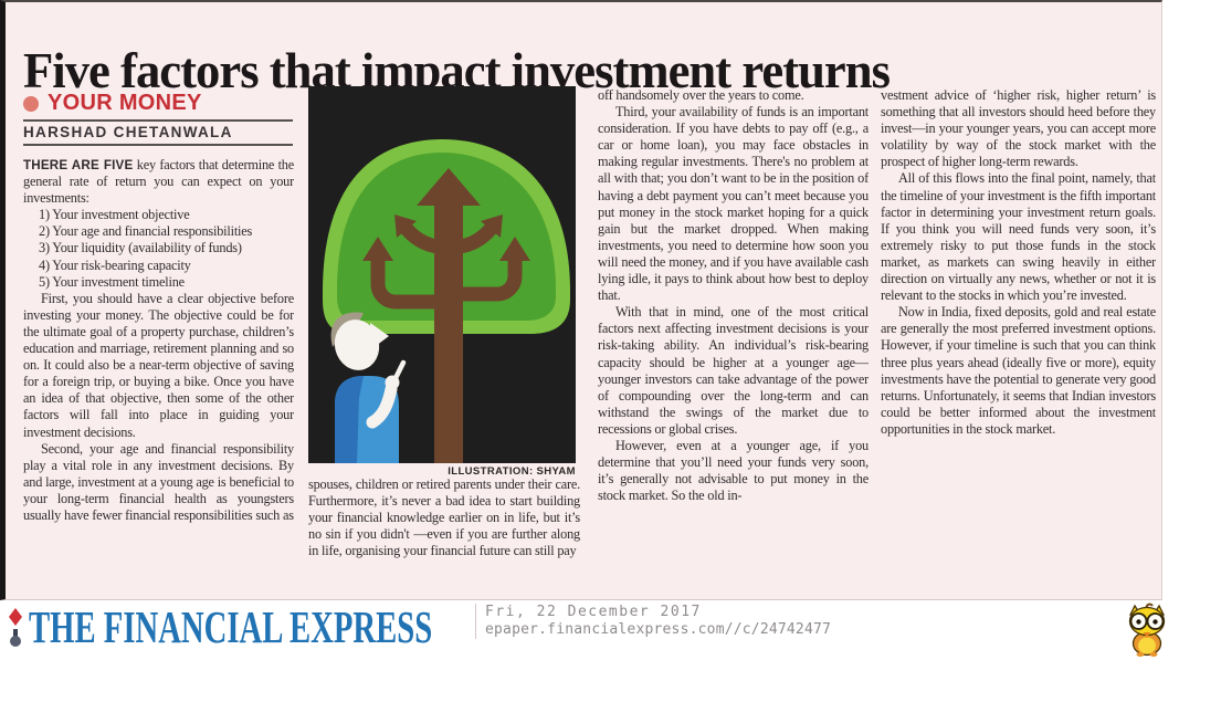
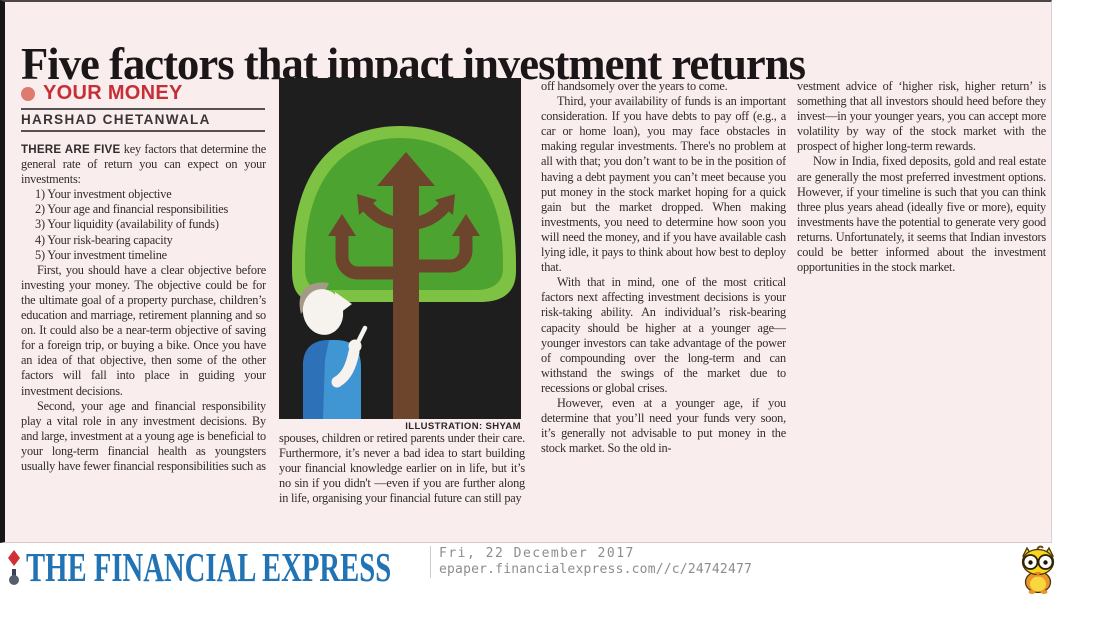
  Five factors that impact investment returns
  YOUR MONEY
  HARSHAD CHETANWALA
  THERE ARE FIVE key factors that determine the general rate of return you can expect on your investments:
  1) Your investment objective
  2) Your age and financial responsibilities
  3) Your liquidity (availability of funds)
  4) Your risk-bearing capacity
  5) Your investment timeline
  First, you should have a clear objective before investing your money. The objective could be for the ultimate goal of a property purchase, children’s education and marriage, retirement planning and so on. It could also be a near-term objective of saving for a foreign trip, or buying a bike. Once you have an idea of that objective, then some of the other factors will fall into place in guiding your investment decisions.
  Second, your age and financial responsibility play a vital role in any investment decisions. By and large, investment at a young age is beneficial to your long-term financial health as youngsters usually have fewer financial responsibilities such as
  ILLUSTRATION: SHYAM
  spouses, children or retired parents under their care. Furthermore, it’s never a bad idea to start building your financial knowledge earlier on in life, but it’s no sin if you didn't —even if you are further along in life, organising your financial future can still pay
  off handsomely over the years to come.
  Third, your availability of funds is an important consideration. If you have debts to pay off (e.g., a car or home loan), you may face obstacles in making regular investments. There's no problem at all with that; you don’t want to be in the position of having a debt payment you can’t meet because you put money in the stock market hoping for a quick gain but the market dropped. When making investments, you need to determine how soon you will need the money, and if you have available cash lying idle, it pays to think about how best to deploy that.
  With that in mind, one of the most critical factors next affecting investment decisions is your risk-taking ability. An individual’s risk-bearing capacity should be higher at a younger age— younger investors can take advantage of the power of compounding over the long-term and can withstand the swings of the market due to recessions or global crises.
  However, even at a younger age, if you determine that you’ll need your funds very soon, it’s generally not advisable to put money in the stock market. So the old in-
  vestment advice of ‘higher risk, higher return’ is something that all investors should heed before they invest—in your younger years, you can accept more volatility by way of the stock market with the prospect of higher long-term rewards.
- All of this flows into the final point, namely, that the timeline of your investment is the fifth important factor in determining your investment return goals. If you think you will need funds very soon, it’s extremely risky to put those funds in the stock market, as markets can swing heavily in either direction on virtually any news, whether or not it is relevant to the stocks in which you’re invested.
  Now in India, fixed deposits, gold and real estate are generally the most preferred investment options. However, if your timeline is such that you can think three plus years ahead (ideally five or more), equity investments have the potential to generate very good returns. Unfortunately, it seems that Indian investors could be better informed about the investment opportunities in the stock market.
  THE FINANCIAL EXPRESS
  Fri, 22 December 2017
  epaper.financialexpress.com//c/24742477
